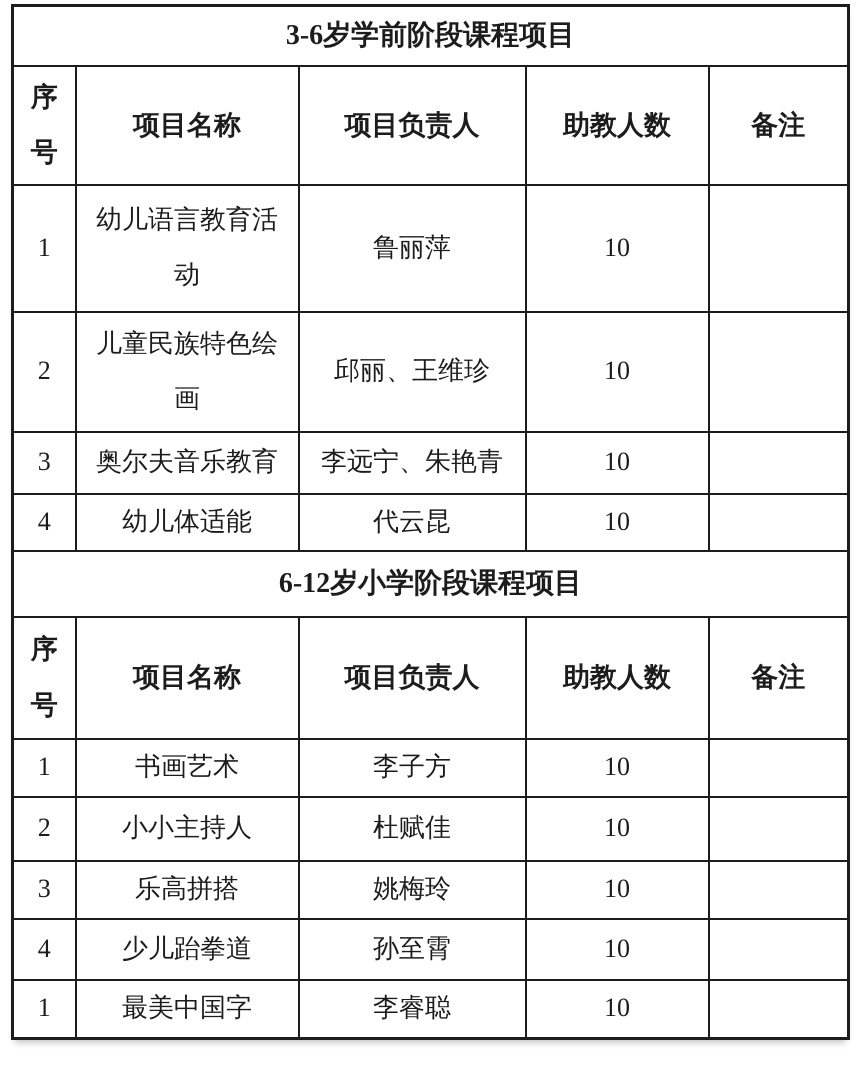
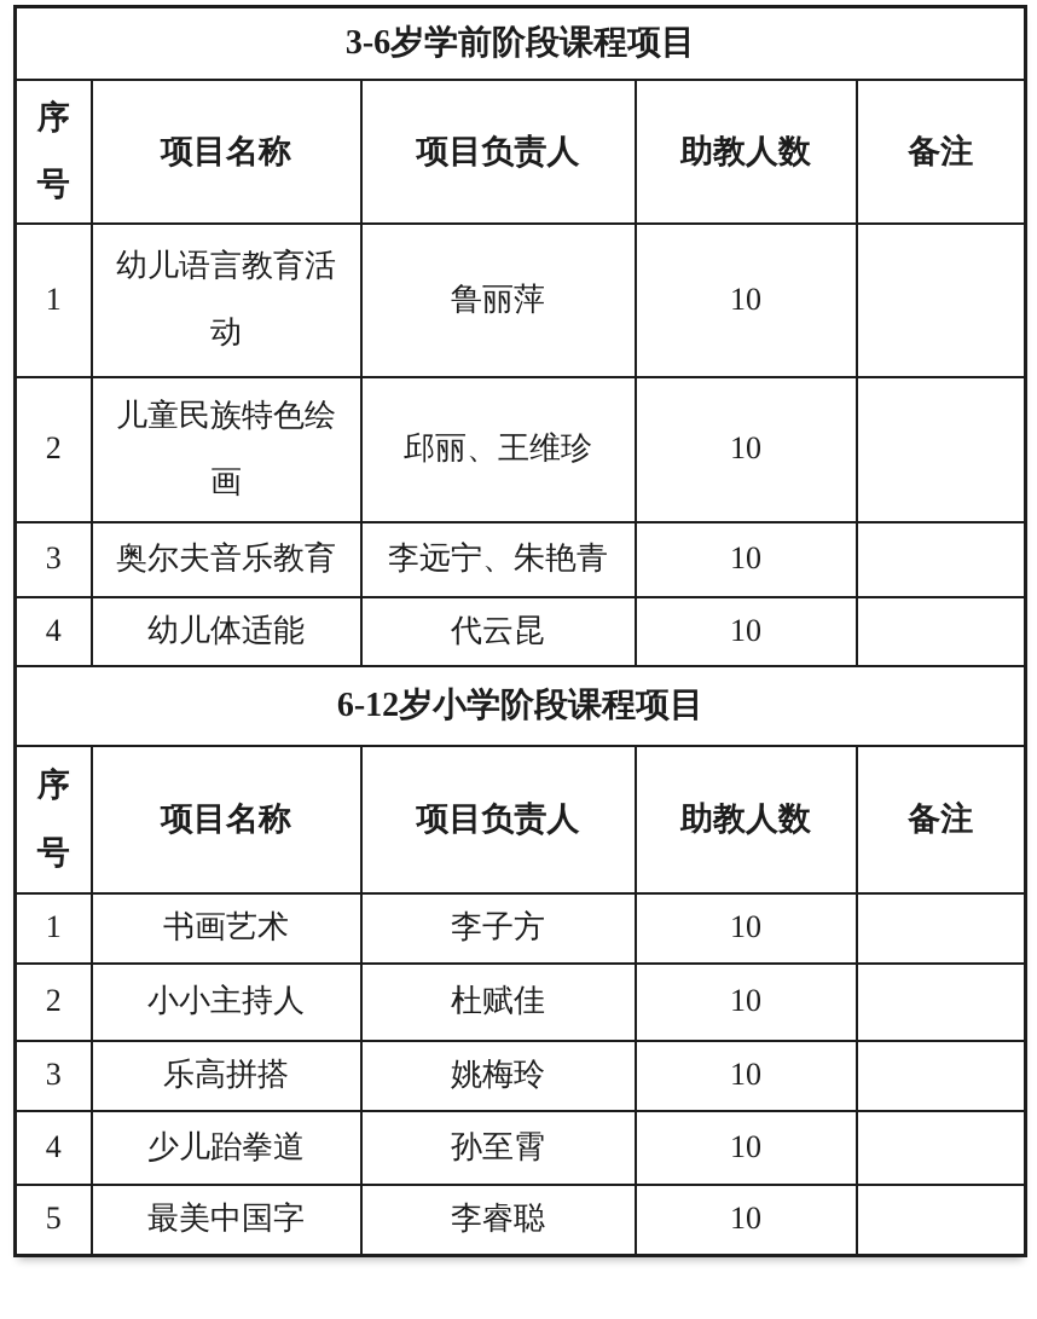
  3-6岁学前阶段课程项目
  序号	项目名称	项目负责人	助教人数	备注
  1	幼儿语言教育活动	鲁丽萍	10
  2	儿童民族特色绘画	邱丽、王维珍	10
  3	奥尔夫音乐教育	李远宁、朱艳青	10
  4	幼儿体适能	代云昆	10
  6-12岁小学阶段课程项目
  序号	项目名称	项目负责人	助教人数	备注
  1	书画艺术	李子方	10
  2	小小主持人	杜赋佳	10
  3	乐高拼搭	姚梅玲	10
  4	少儿跆拳道	孙至霄	10
- 1	最美中国字	李睿聪	10
+ 5	最美中国字	李睿聪	10
